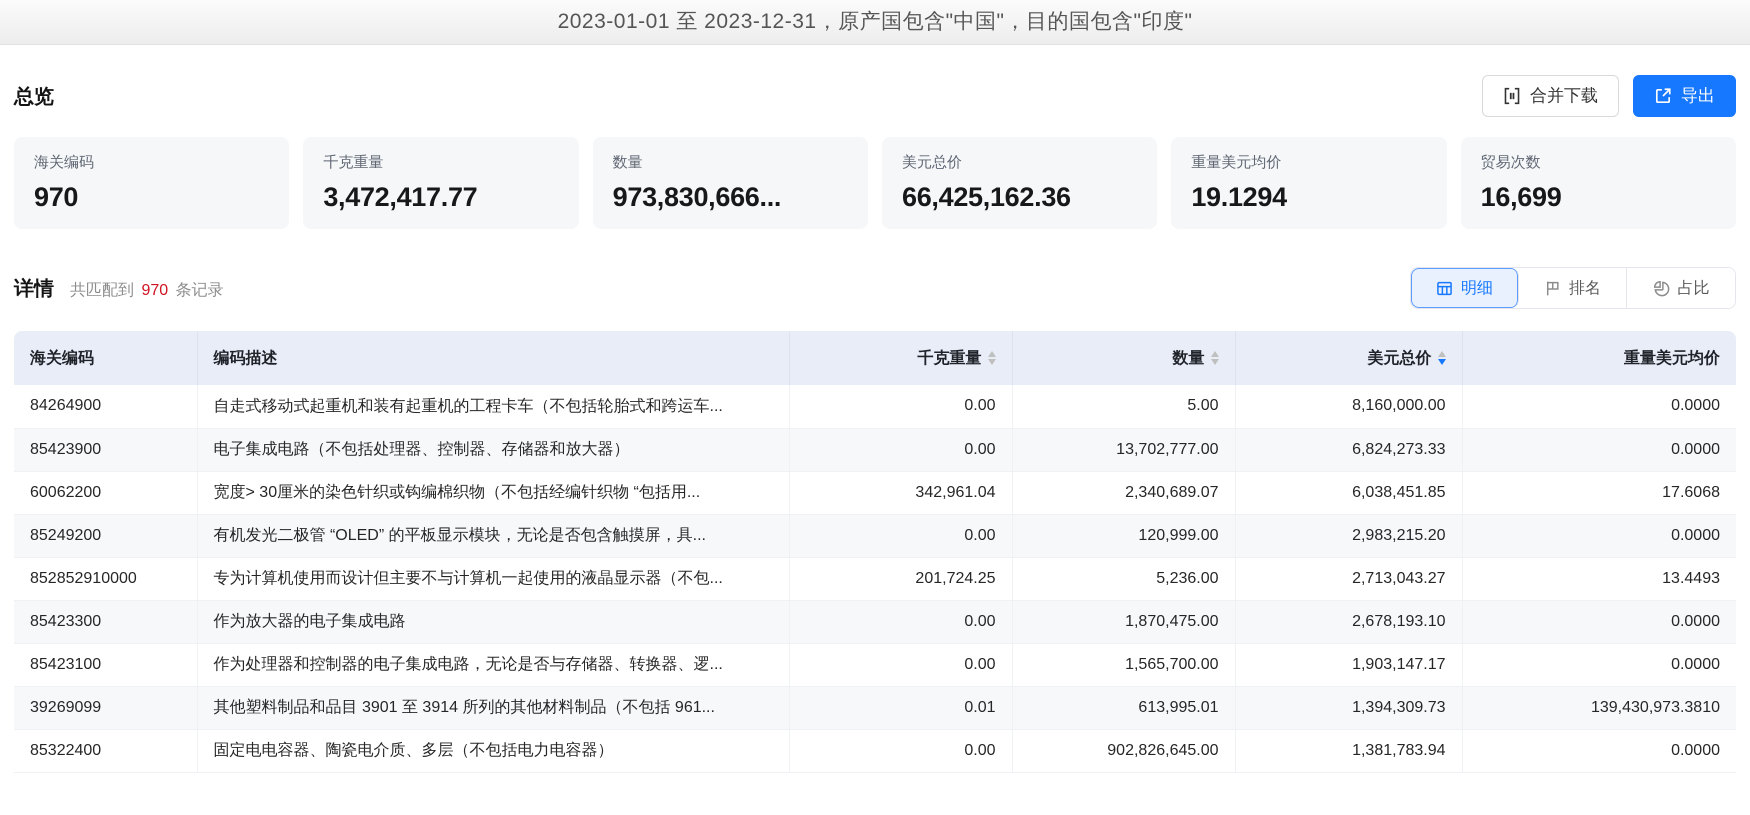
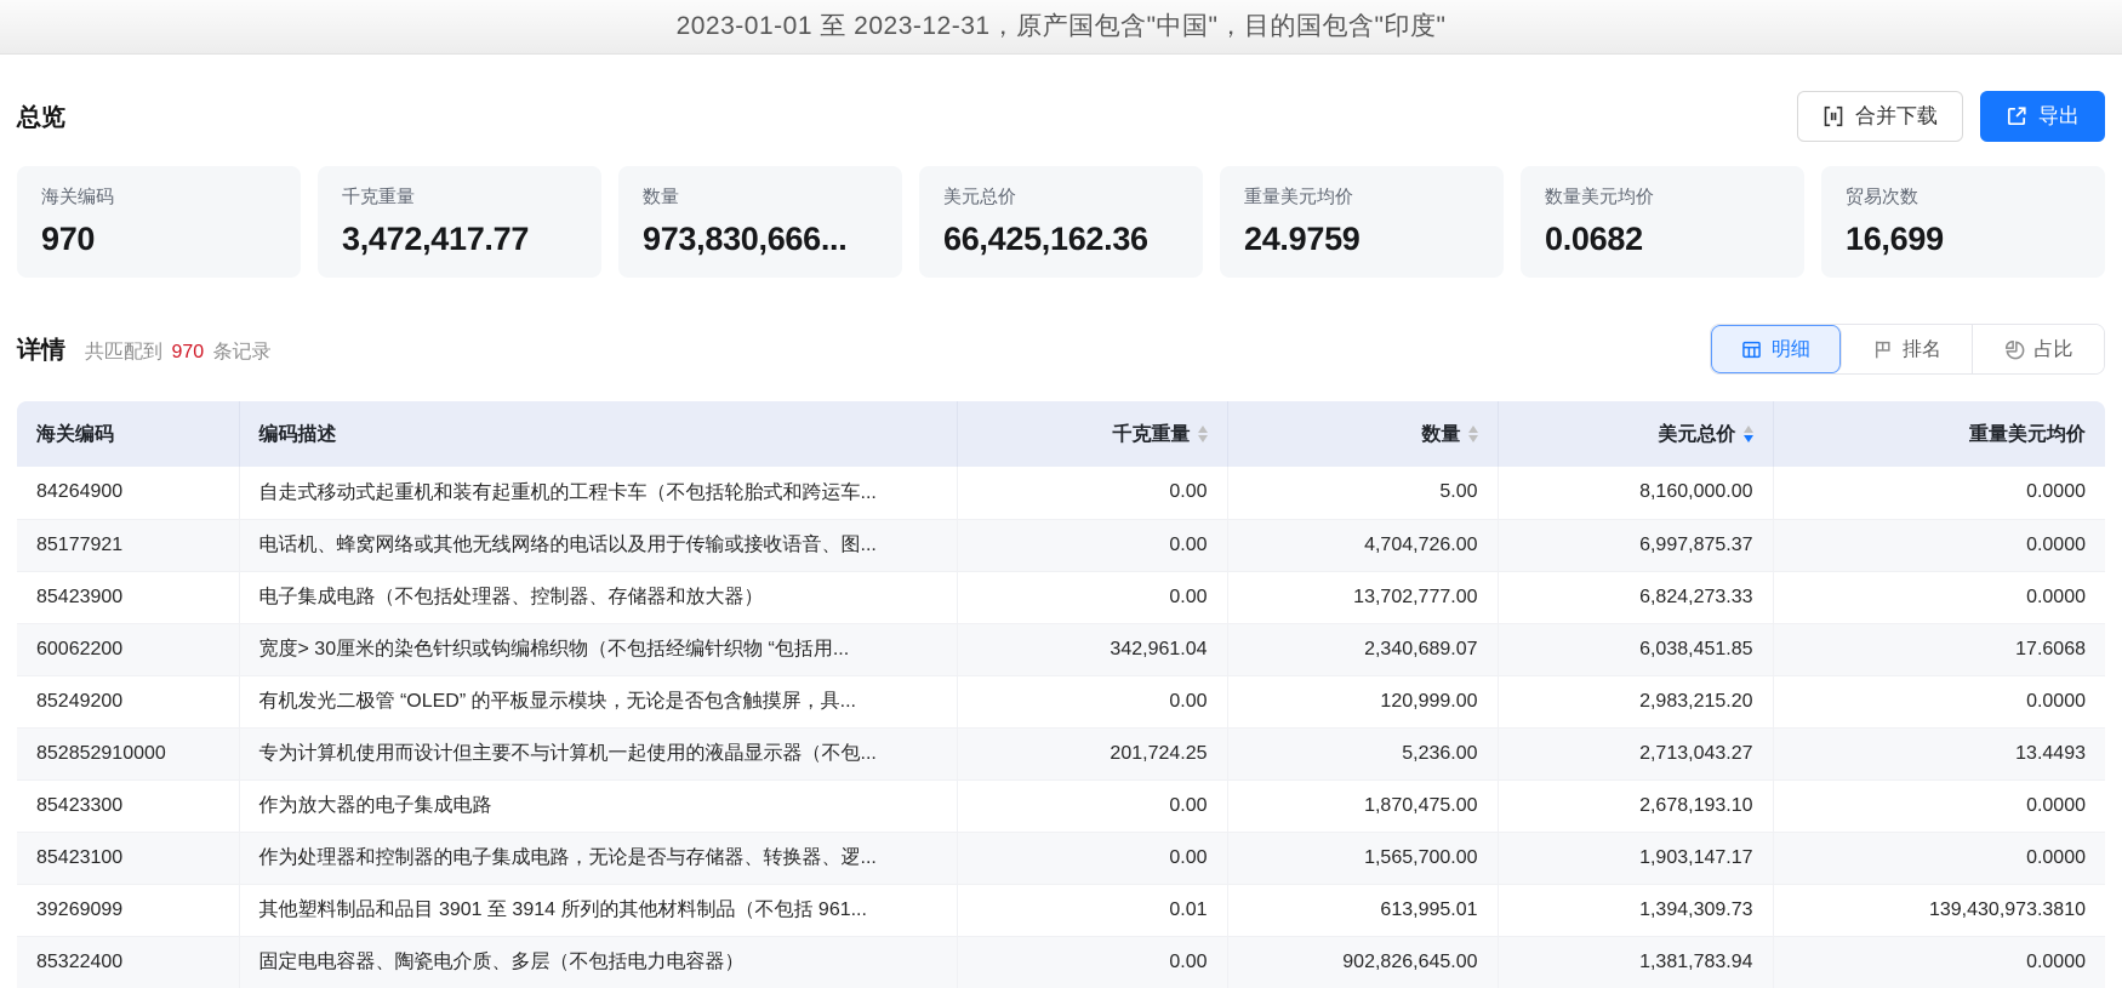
  2023-01-01 至 2023-12-31，原产国包含"中国"，目的国包含"印度"
  总览
  合并下载
  导出
  海关编码
  970
  千克重量
  3,472,417.77
  数量
  973,830,666...
  美元总价
  66,425,162.36
  重量美元均价
- 19.1294
+ 24.9759
+ 数量美元均价
+ 0.0682
  贸易次数
  16,699
  详情
  共匹配到 970 条记录
  明细
  排名
  占比
  海关编码	编码描述	千克重量	数量	美元总价	重量美元均价
  84264900	自走式移动式起重机和装有起重机的工程卡车（不包括轮胎式和跨运车...	0.00	5.00	8,160,000.00	0.0000
+ 85177921	电话机、蜂窝网络或其他无线网络的电话以及用于传输或接收语音、图...	0.00	4,704,726.00	6,997,875.37	0.0000
  85423900	电子集成电路（不包括处理器、控制器、存储器和放大器）	0.00	13,702,777.00	6,824,273.33	0.0000
  60062200	宽度> 30厘米的染色针织或钩编棉织物（不包括经编针织物 “包括用...	342,961.04	2,340,689.07	6,038,451.85	17.6068
  85249200	有机发光二极管 “OLED” 的平板显示模块，无论是否包含触摸屏，具...	0.00	120,999.00	2,983,215.20	0.0000
  852852910000	专为计算机使用而设计但主要不与计算机一起使用的液晶显示器（不包...	201,724.25	5,236.00	2,713,043.27	13.4493
  85423300	作为放大器的电子集成电路	0.00	1,870,475.00	2,678,193.10	0.0000
  85423100	作为处理器和控制器的电子集成电路，无论是否与存储器、转换器、逻...	0.00	1,565,700.00	1,903,147.17	0.0000
  39269099	其他塑料制品和品目 3901 至 3914 所列的其他材料制品（不包括 961...	0.01	613,995.01	1,394,309.73	139,430,973.3810
  85322400	固定电电容器、陶瓷电介质、多层（不包括电力电容器）	0.00	902,826,645.00	1,381,783.94	0.0000
